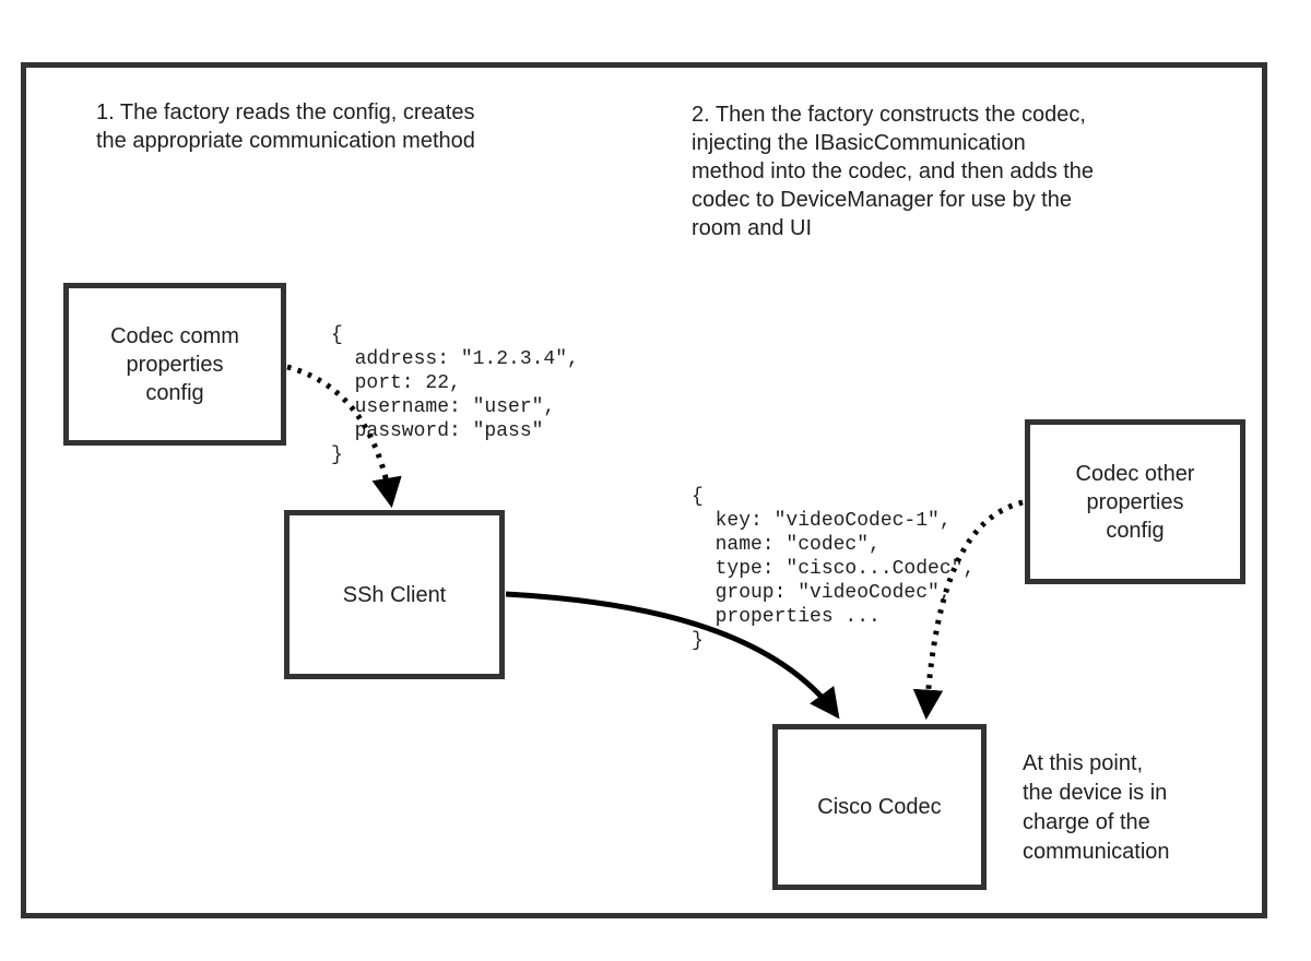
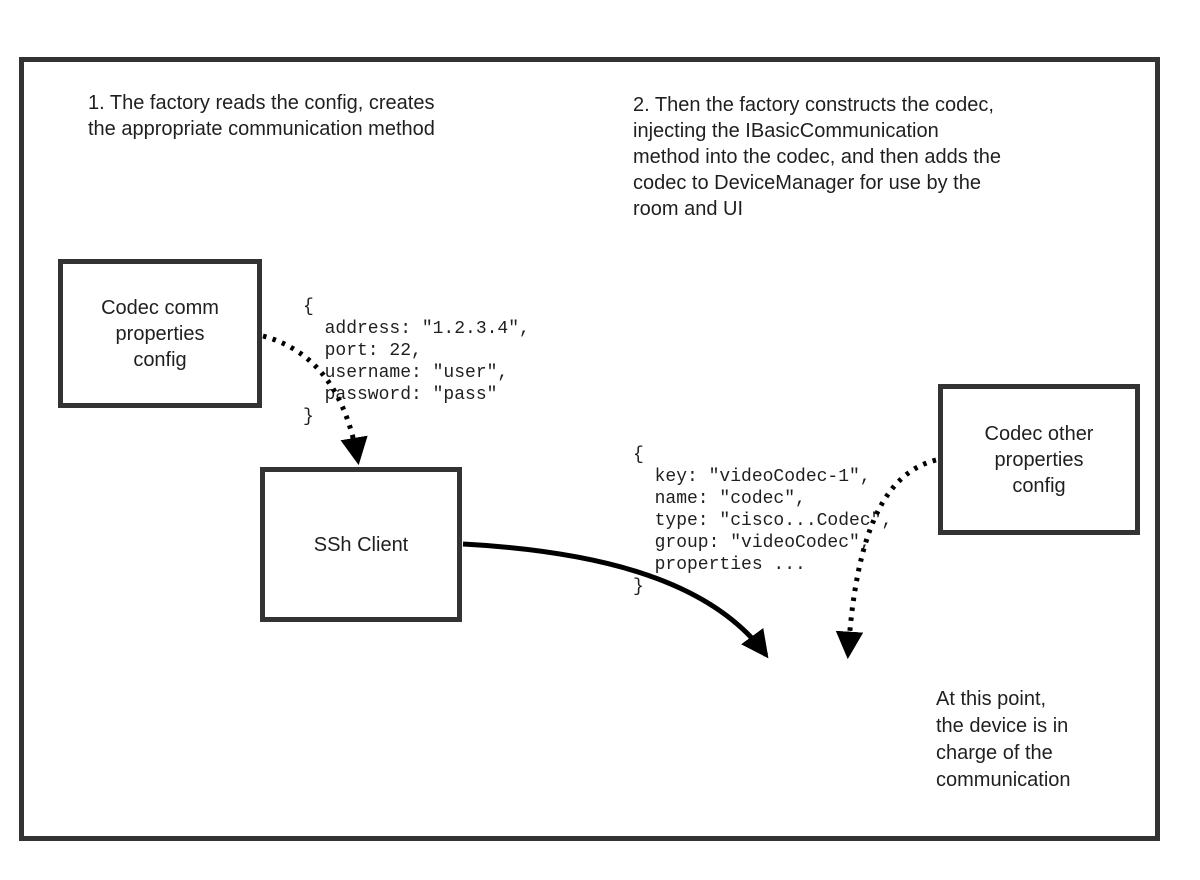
  1. The factory reads the config, creates
  the appropriate communication method
  2. Then the factory constructs the codec,
  injecting the IBasicCommunication
  method into the codec, and then adds the
  codec to DeviceManager for use by the
  room and UI
  At this point,
  the device is in
  charge of the
  communication
  Codec comm
  properties
  config
  SSh Client
  Codec other
  properties
  config
- Cisco Codec
  {
  address: "1.2.3.4",
  port: 22,
  username: "user",
  password: "pass"
  }
  {
  key: "videoCodec-1",
  name: "codec",
  type: "cisco...Codec",
  group: "videoCodec",
  properties ...
  }
